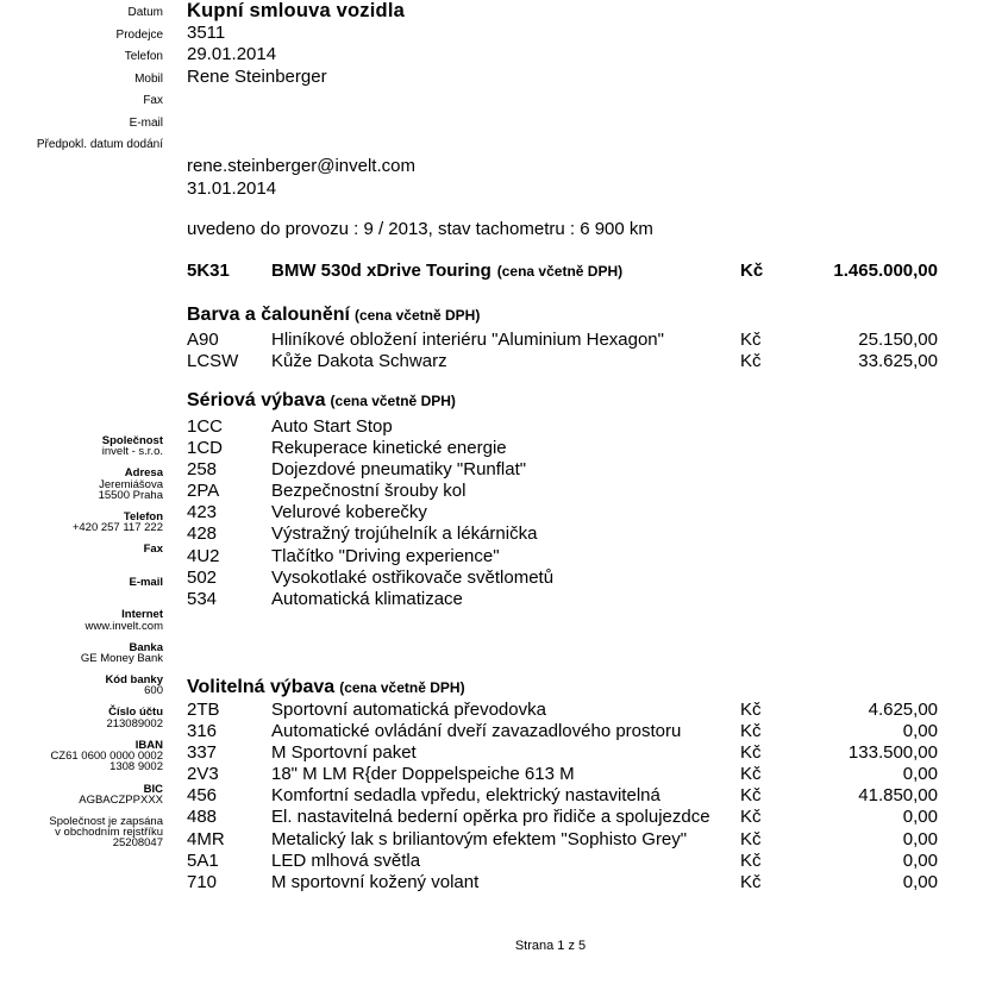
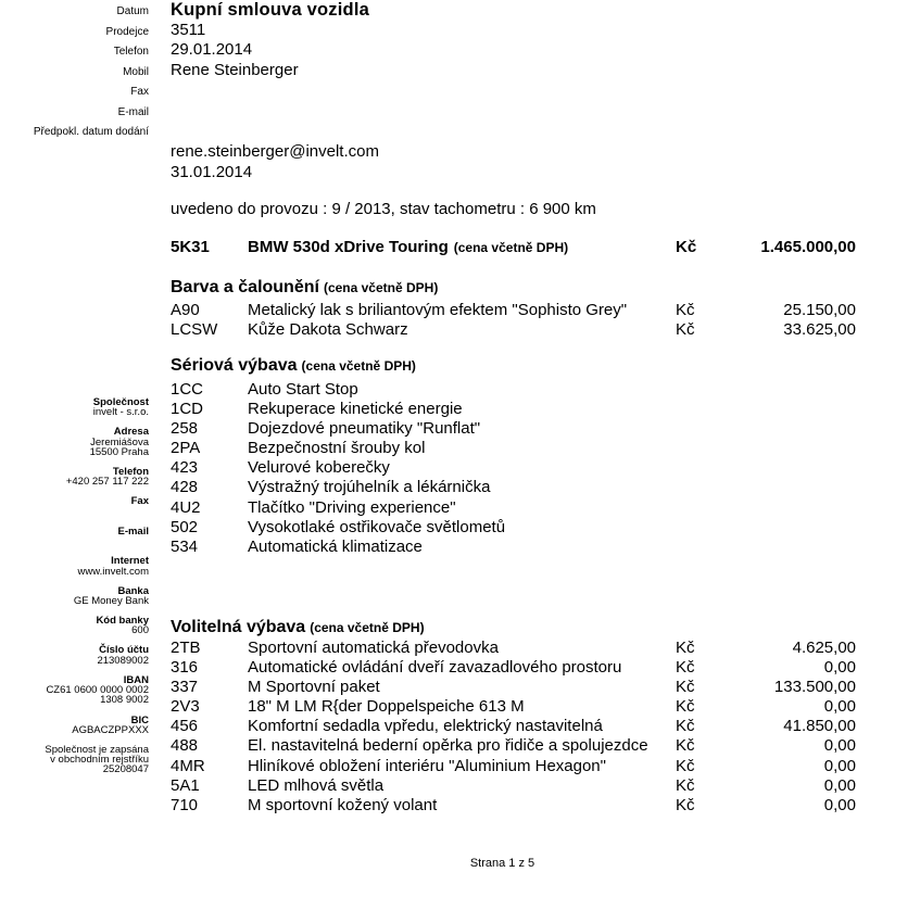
  Datum
  Prodejce
  Telefon
  Mobil
  Fax
  E-mail
  Předpokl. datum dodání
  Společnost
  invelt - s.r.o.
  Adresa
  Jeremiášova
  15500 Praha
  Telefon
  +420 257 117 222
  Fax
  E-mail
  Internet
  www.invelt.com
  Banka
  GE Money Bank
  Kód banky
  600
  Číslo účtu
  213089002
  IBAN
  CZ61 0600 0000 0002
  1308 9002
  BIC
  AGBACZPPXXX
  Společnost je zapsána
  v obchodním rejstříku
  25208047
  Kupní smlouva vozidla
  3511
  29.01.2014
  Rene Steinberger
  rene.steinberger@invelt.com
  31.01.2014
  uvedeno do provozu : 9 / 2013, stav tachometru : 6 900 km
  5K31
  BMW 530d xDrive Touring (cena včetně DPH)
  Kč
  1.465.000,00
  Barva a čalounění (cena včetně DPH)
  A90
- Hliníkové obložení interiéru "Aluminium Hexagon"
+ Metalický lak s briliantovým efektem "Sophisto Grey"
  Kč
  25.150,00
  LCSW
  Kůže Dakota Schwarz
  Kč
  33.625,00
  Sériová výbava (cena včetně DPH)
  1CC
  Auto Start Stop
  1CD
  Rekuperace kinetické energie
  258
  Dojezdové pneumatiky "Runflat"
  2PA
  Bezpečnostní šrouby kol
  423
  Velurové koberečky
  428
  Výstražný trojúhelník a lékárnička
  4U2
  Tlačítko "Driving experience"
  502
  Vysokotlaké ostřikovače světlometů
  534
  Automatická klimatizace
  Volitelná výbava (cena včetně DPH)
  2TB
  Sportovní automatická převodovka
  Kč
  4.625,00
  316
  Automatické ovládání dveří zavazadlového prostoru
  Kč
  0,00
  337
  M Sportovní paket
  Kč
  133.500,00
  2V3
  18" M LM R{der Doppelspeiche 613 M
  Kč
  0,00
  456
  Komfortní sedadla vpředu, elektrický nastavitelná
  Kč
  41.850,00
  488
  El. nastavitelná bederní opěrka pro řidiče a spolujezdce
  Kč
  0,00
  4MR
- Metalický lak s briliantovým efektem "Sophisto Grey"
+ Hliníkové obložení interiéru "Aluminium Hexagon"
  Kč
  0,00
  5A1
  LED mlhová světla
  Kč
  0,00
  710
  M sportovní kožený volant
  Kč
  0,00
  Strana 1 z 5
